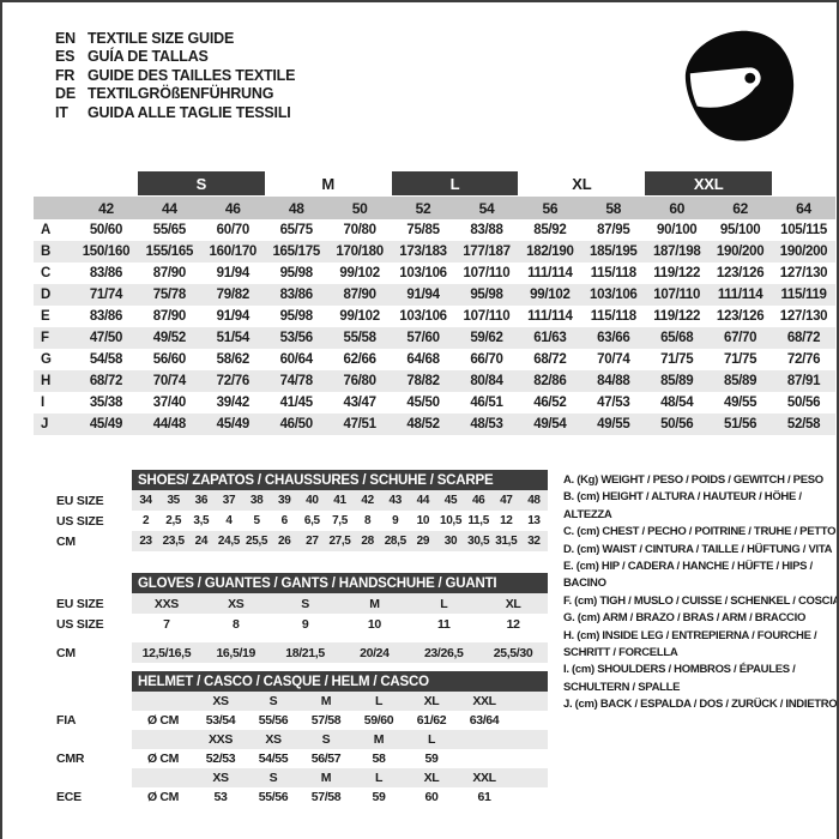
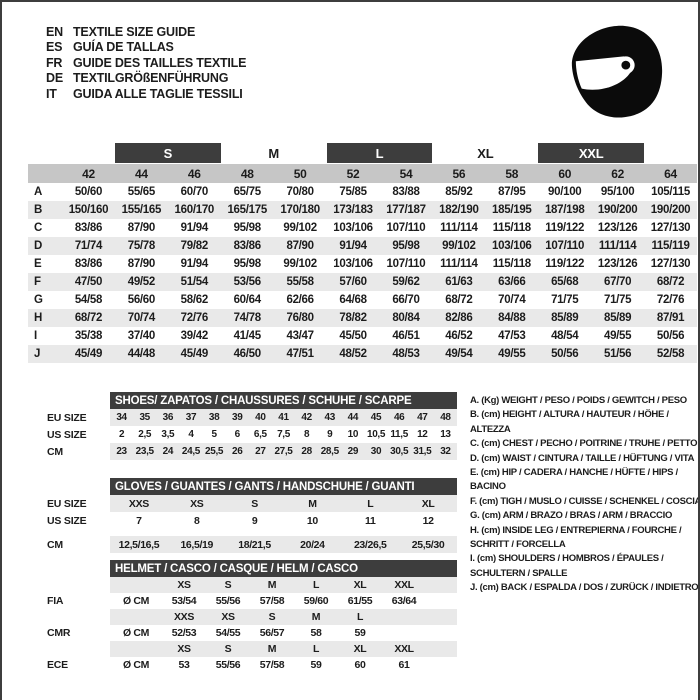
  EN
  TEXTILE SIZE GUIDE
  ES
  GUÍA DE TALLAS
  FR
  GUIDE DES TAILLES TEXTILE
  DE
  TEXTILGRÖßENFÜHRUNG
  IT
  GUIDA ALLE TAGLIE TESSILI
  S
  M
  L
  XL
  XXL
  42
  44
  46
  48
  50
  52
  54
  56
  58
  60
  62
  64
  A
  50/60
  55/65
  60/70
  65/75
  70/80
  75/85
  83/88
  85/92
  87/95
  90/100
  95/100
  105/115
  B
  150/160
  155/165
  160/170
  165/175
  170/180
  173/183
  177/187
  182/190
  185/195
  187/198
  190/200
  190/200
  C
  83/86
  87/90
  91/94
  95/98
  99/102
  103/106
  107/110
  111/114
  115/118
  119/122
  123/126
  127/130
  D
  71/74
  75/78
  79/82
  83/86
  87/90
  91/94
  95/98
  99/102
  103/106
  107/110
  111/114
  115/119
  E
  83/86
  87/90
  91/94
  95/98
  99/102
  103/106
  107/110
  111/114
  115/118
  119/122
  123/126
  127/130
  F
  47/50
  49/52
  51/54
  53/56
  55/58
  57/60
  59/62
  61/63
  63/66
  65/68
  67/70
  68/72
  G
  54/58
  56/60
  58/62
  60/64
  62/66
  64/68
  66/70
  68/72
  70/74
  71/75
  71/75
  72/76
  H
  68/72
  70/74
  72/76
  74/78
  76/80
  78/82
  80/84
  82/86
  84/88
  85/89
  85/89
  87/91
  I
  35/38
  37/40
  39/42
  41/45
  43/47
  45/50
  46/51
  46/52
  47/53
  48/54
  49/55
  50/56
  J
  45/49
  44/48
  45/49
  46/50
  47/51
  48/52
  48/53
  49/54
  49/55
  50/56
  51/56
  52/58
  SHOES/ ZAPATOS / CHAUSSURES / SCHUHE / SCARPE
  EU SIZE
  34
  35
  36
  37
  38
  39
  40
  41
  42
  43
  44
  45
  46
  47
  48
  US SIZE
  2
  2,5
  3,5
  4
  5
  6
  6,5
  7,5
  8
  9
  10
  10,5
  11,5
  12
  13
  CM
  23
  23,5
  24
  24,5
  25,5
  26
  27
  27,5
  28
  28,5
  29
  30
  30,5
  31,5
  32
  GLOVES / GUANTES / GANTS / HANDSCHUHE / GUANTI
  EU SIZE
  XXS
  XS
  S
  M
  L
  XL
  US SIZE
  7
  8
  9
  10
  11
  12
  CM
  12,5/16,5
  16,5/19
  18/21,5
  20/24
  23/26,5
  25,5/30
  HELMET / CASCO / CASQUE / HELM / CASCO
  XS
  S
  M
  L
  XL
  XXL
  FIA
  Ø CM
  53/54
  55/56
  57/58
  59/60
- 61/62
+ 61/55
  63/64
  XXS
  XS
  S
  M
  L
  CMR
  Ø CM
  52/53
  54/55
  56/57
  58
  59
  XS
  S
  M
  L
  XL
  XXL
  ECE
  Ø CM
  53
  55/56
  57/58
  59
  60
  61
  A. (Kg) WEIGHT / PESO / POIDS / GEWITCH / PESO
  B. (cm) HEIGHT / ALTURA / HAUTEUR / HÖHE / ALTEZZA
  C. (cm) CHEST / PECHO / POITRINE / TRUHE / PETTO
  D. (cm) WAIST / CINTURA / TAILLE / HÜFTUNG / VITA
  E. (cm) HIP / CADERA / HANCHE / HÜFTE / HIPS / BACINO
  F. (cm) TIGH / MUSLO / CUISSE / SCHENKEL / COSCIA
  G. (cm) ARM / BRAZO / BRAS / ARM / BRACCIO
  H. (cm) INSIDE LEG / ENTREPIERNA / FOURCHE / SCHRITT / FORCELLA
  I. (cm) SHOULDERS / HOMBROS / ÉPAULES / SCHULTERN / SPALLE
  J. (cm) BACK / ESPALDA / DOS / ZURÜCK / INDIETRO
